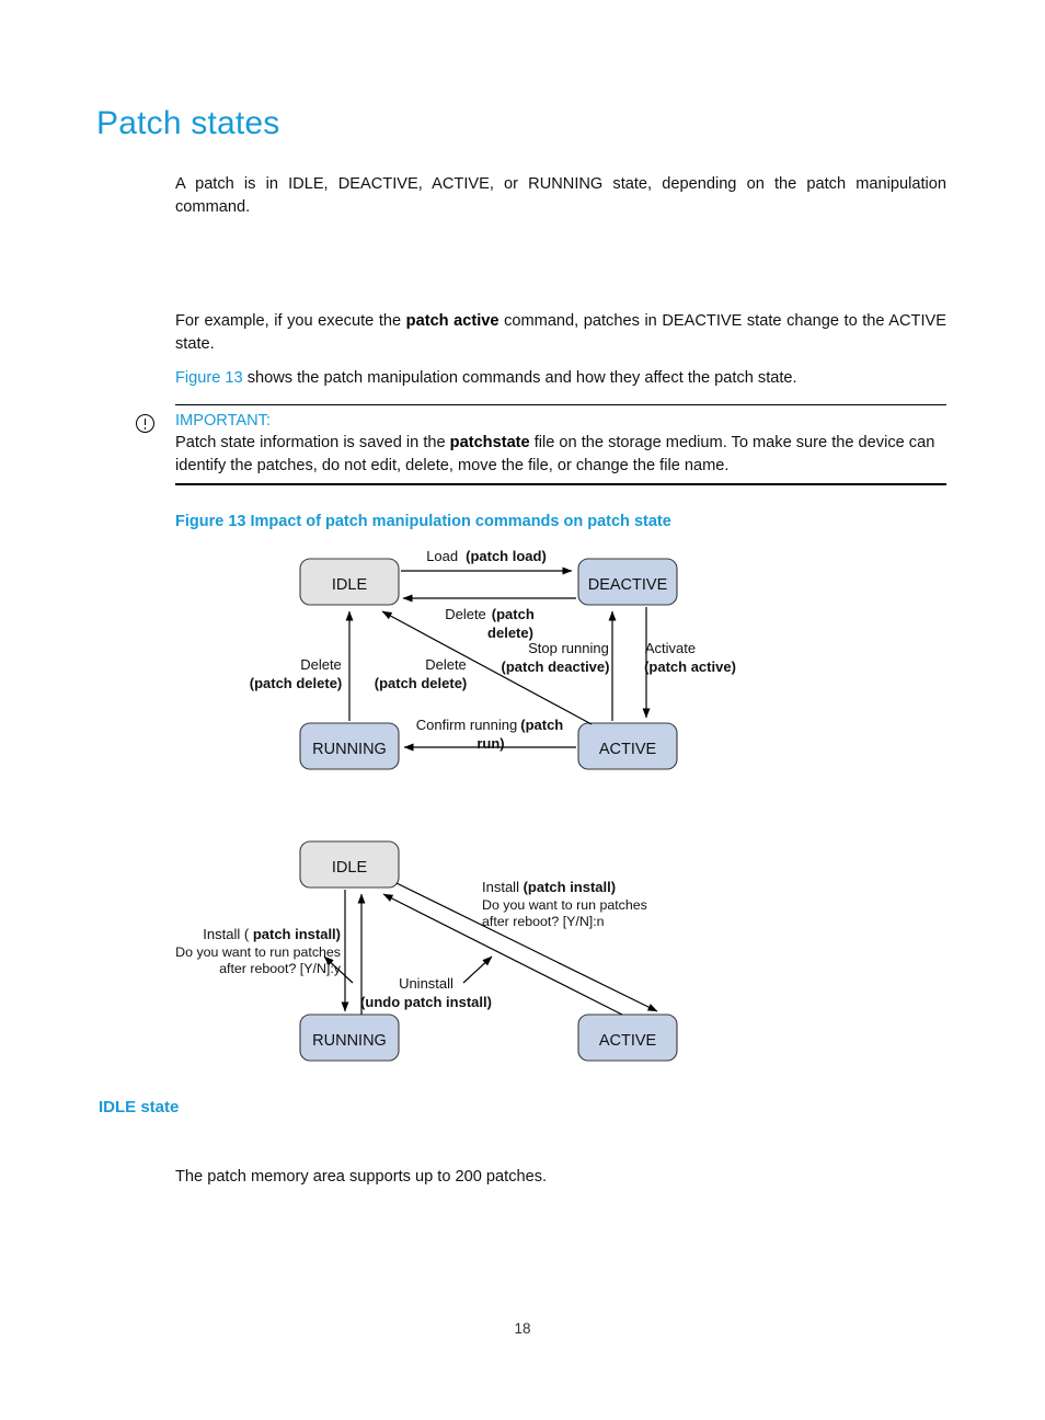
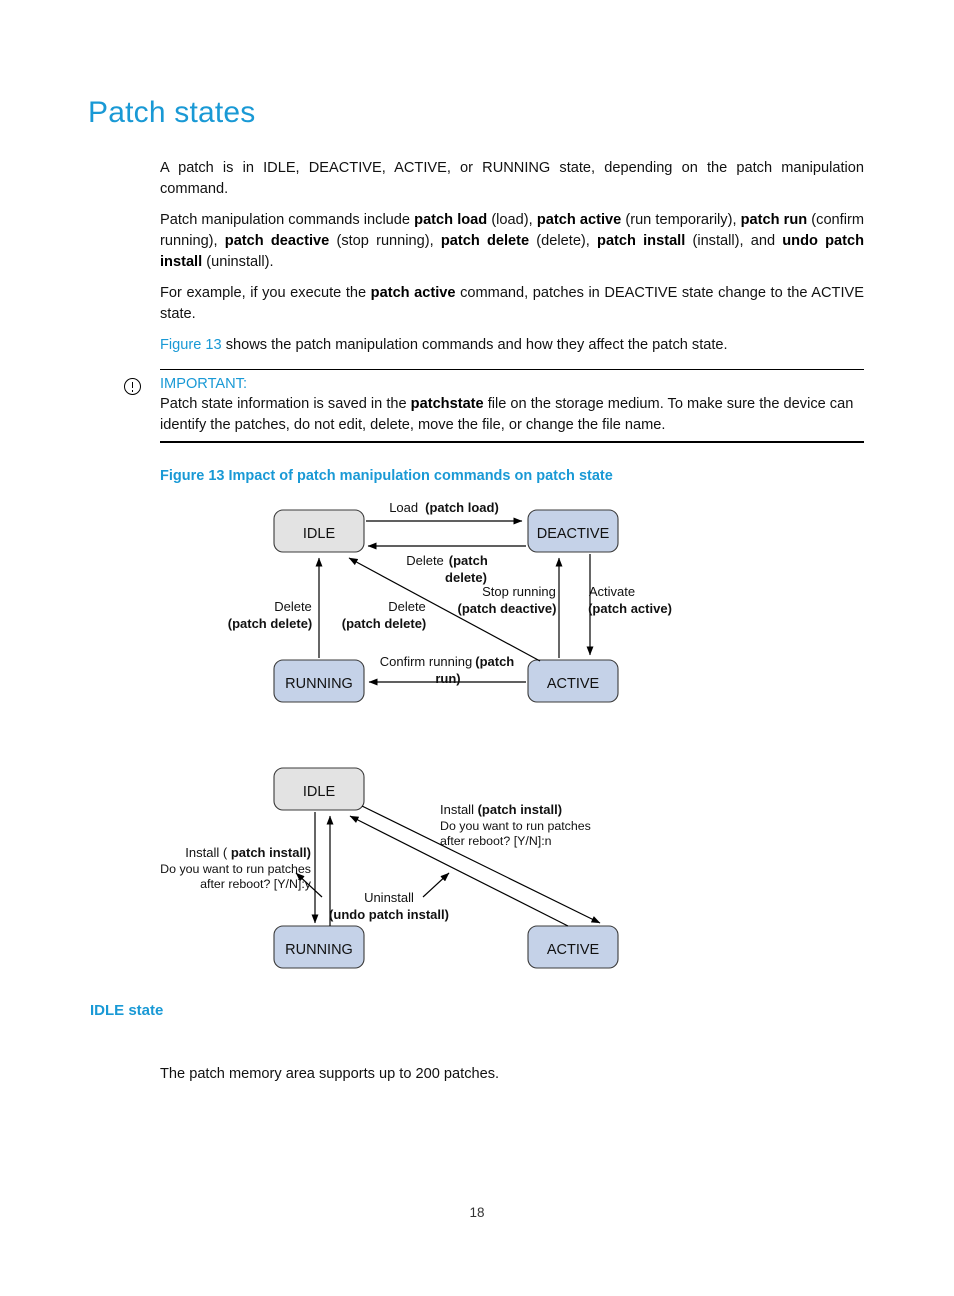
  Patch states
  A patch is in IDLE, DEACTIVE, ACTIVE, or RUNNING state, depending on the patch manipulation command.
+ Patch manipulation commands include patch load (load), patch active (run temporarily), patch run (confirm running), patch deactive (stop running), patch delete (delete), patch install (install), and undo patch install (uninstall).
  For example, if you execute the patch active command, patches in DEACTIVE state change to the ACTIVE state.
  Figure 13 shows the patch manipulation commands and how they affect the patch state.
  IMPORTANT:
  Patch state information is saved in the patchstate file on the storage medium. To make sure the device can identify the patches, do not edit, delete, move the file, or change the file name.
  Figure 13 Impact of patch manipulation commands on patch state
  IDLE
  DEACTIVE
  RUNNING
  ACTIVE
  Load (patch load)
  Delete (patch
  delete)
  Delete
  (patch delete)
  Delete
  (patch delete)
  Stop running
  (patch deactive)
  Activate
  (patch active)
  Confirm running (patch
  run)
  IDLE
  RUNNING
  ACTIVE
  Install (patch install)
  Do you want to run patches
  after reboot? [Y/N]:n
  Install ( patch install)
  Do you want to run patches
  after reboot? [Y/N]:y
  Uninstall
  (undo patch install)
  IDLE state
  The patch memory area supports up to 200 patches.
  18
